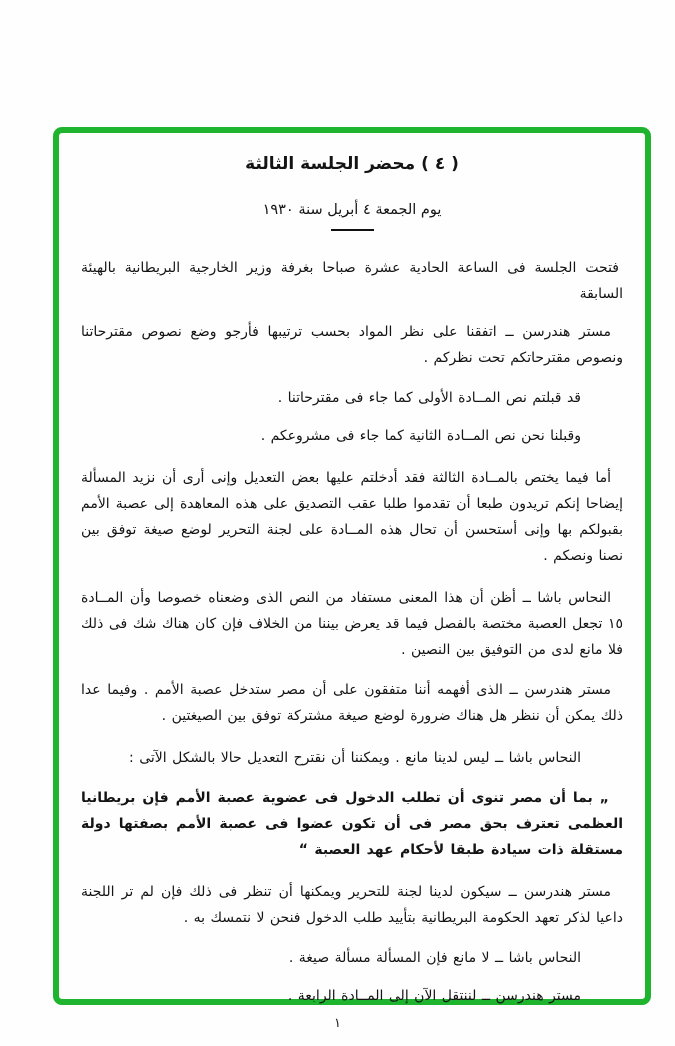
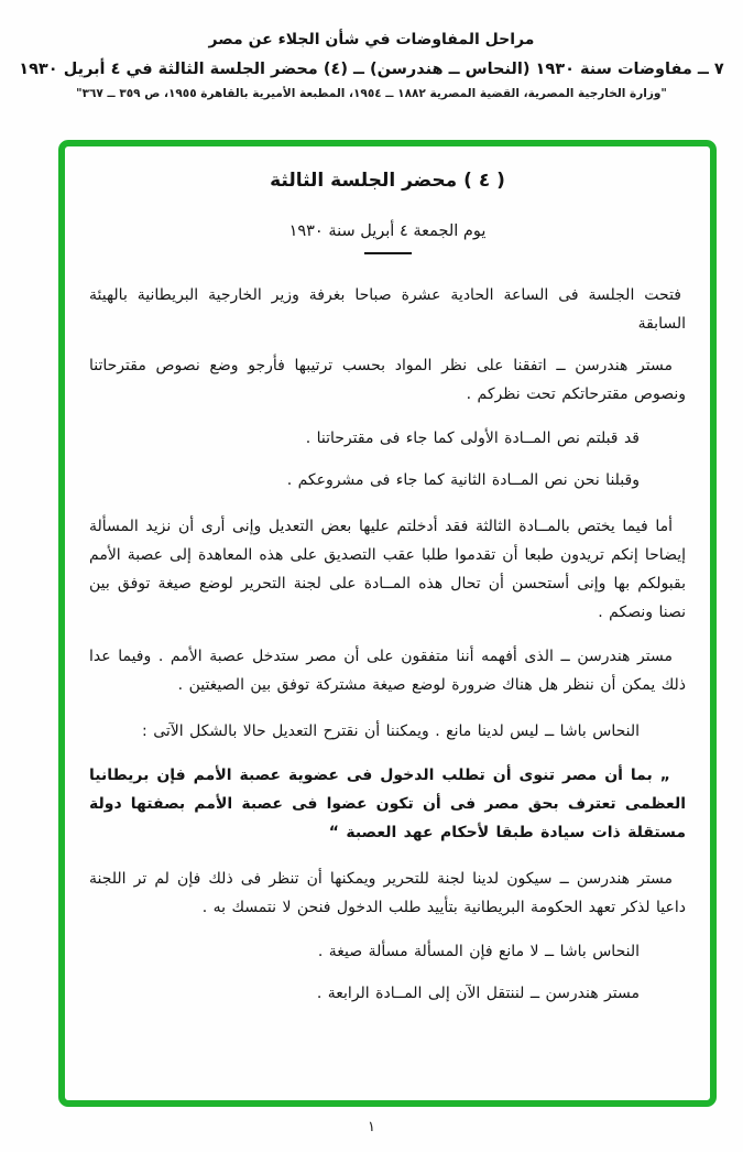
+ مراحل المفاوضات في شأن الجلاء عن مصر
+ ٧ ــ مفاوضات سنة ١٩٣٠ (النحاس ــ هندرسن) ــ (٤) محضر الجلسة الثالثة في ٤ أبريل ١٩٣٠
+ "وزارة الخارجية المصرية، القضية المصرية ١٨٨٢ ــ ١٩٥٤، المطبعة الأميرية بالقاهرة ١٩٥٥، ص ٣٥٩ ــ ٣٦٧"
  ( ٤ ) محضر الجلسة الثالثة
  يوم الجمعة ٤ أبريل سنة ١٩٣٠
  فتحت الجلسة فى الساعة الحادية عشرة صباحا بغرفة وزير الخارجية البريطانية بالهيئة السابقة
  مستر هندرسن ــ اتفقنا على نظر المواد بحسب ترتيبها فأرجو وضع نصوص مقترحاتنا ونصوص مقترحاتكم تحت نظركم .
  قد قبلتم نص المــادة الأولى كما جاء فى مقترحاتنا .
  وقبلنا نحن نص المــادة الثانية كما جاء فى مشروعكم .
  أما فيما يختص بالمــادة الثالثة فقد أدخلتم عليها بعض التعديل وإنى أرى أن نزيد المسألة إيضاحا إنكم تريدون طبعا أن تقدموا طلبا عقب التصديق على هذه المعاهدة إلى عصبة الأمم بقبولكم بها وإنى أستحسن أن تحال هذه المــادة على لجنة التحرير لوضع صيغة توفق بين نصنا ونصكم .
- النحاس باشا ــ أظن أن هذا المعنى مستفاد من النص الذى وضعناه خصوصا وأن المــادة ١٥ تجعل العصبة مختصة بالفصل فيما قد يعرض بيننا من الخلاف فإن كان هناك شك فى ذلك فلا مانع لدى من التوفيق بين النصين .
  مستر هندرسن ــ الذى أفهمه أننا متفقون على أن مصر ستدخل عصبة الأمم . وفيما عدا ذلك يمكن أن ننظر هل هناك ضرورة لوضع صيغة مشتركة توفق بين الصيغتين .
  النحاس باشا ــ ليس لدينا مانع . ويمكننا أن نقترح التعديل حالا بالشكل الآتى :
  „ بما أن مصر تنوى أن تطلب الدخول فى عضوية عصبة الأمم فإن بريطانيا العظمى تعترف بحق مصر فى أن تكون عضوا فى عصبة الأمم بصفتها دولة مستقلة ذات سيادة طبقا لأحكام عهد العصبة “
  مستر هندرسن ــ سيكون لدينا لجنة للتحرير ويمكنها أن تنظر فى ذلك فإن لم تر اللجنة داعيا لذكر تعهد الحكومة البريطانية بتأييد طلب الدخول فنحن لا نتمسك به .
  النحاس باشا ــ لا مانع فإن المسألة مسألة صيغة .
  مستر هندرسن ــ لننتقل الآن إلى المــادة الرابعة .
  ١
